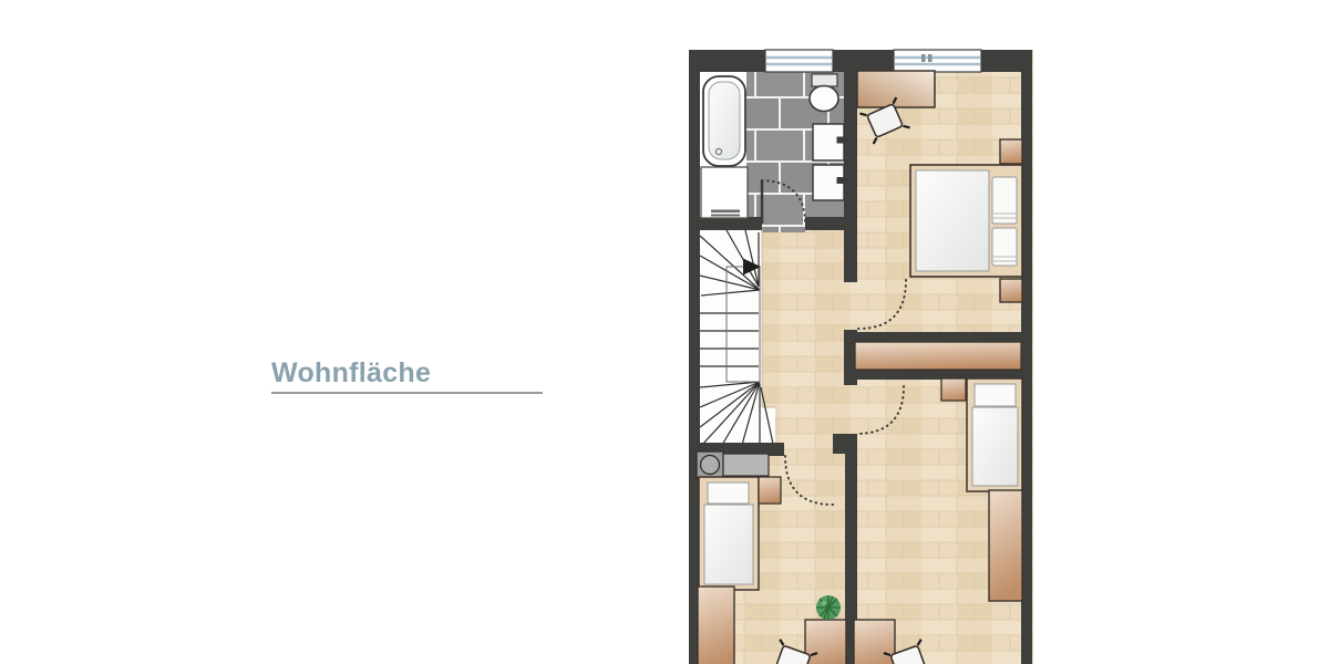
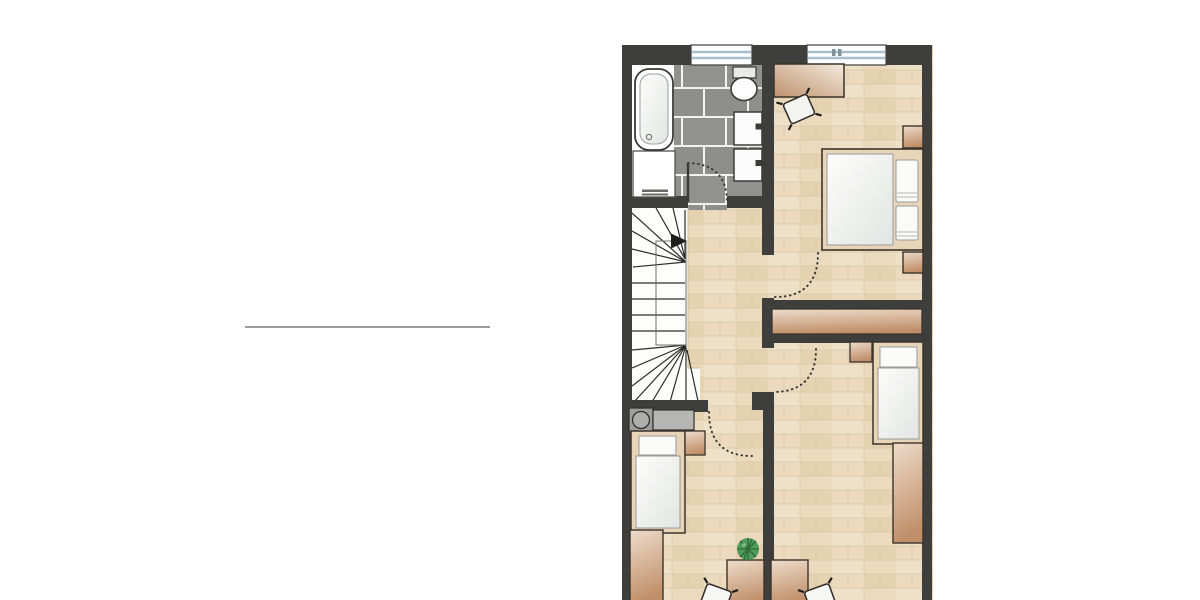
- Wohnfläche
